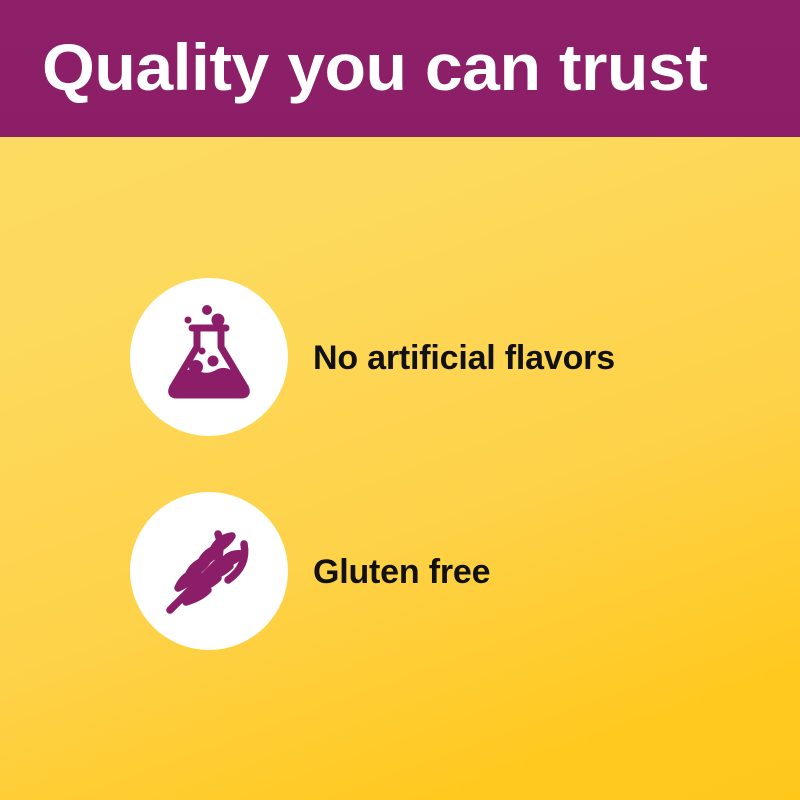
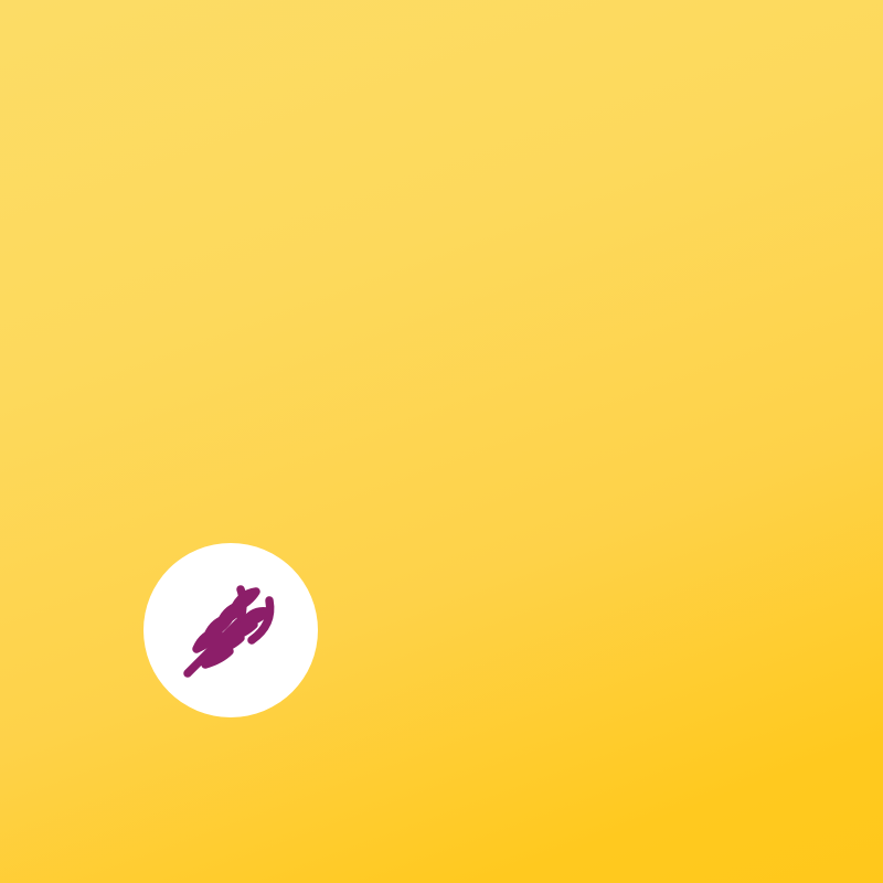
- Quality you can trust
- No artificial flavors
- Gluten free
